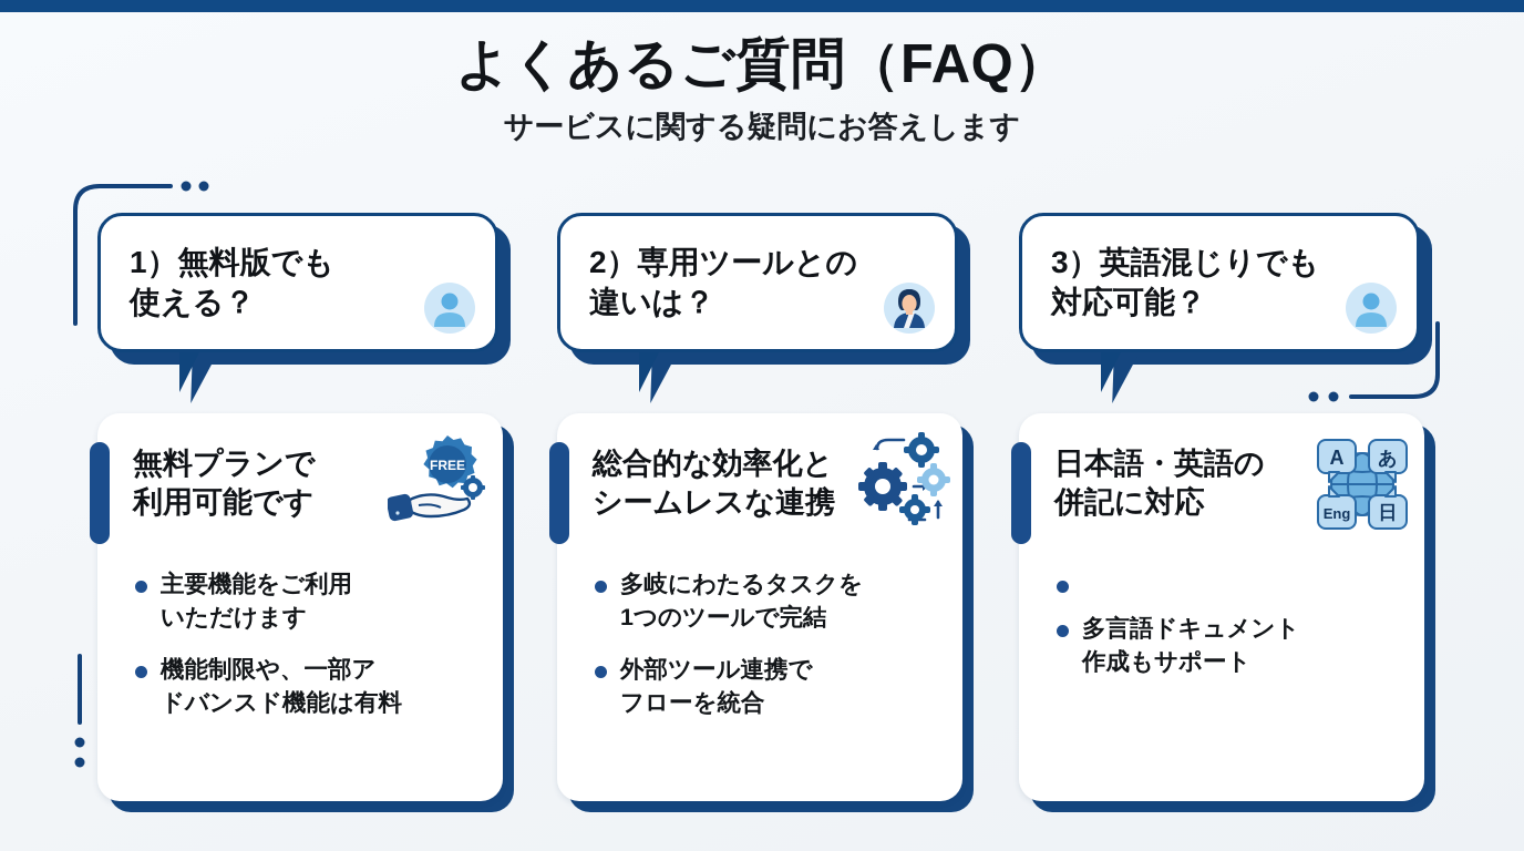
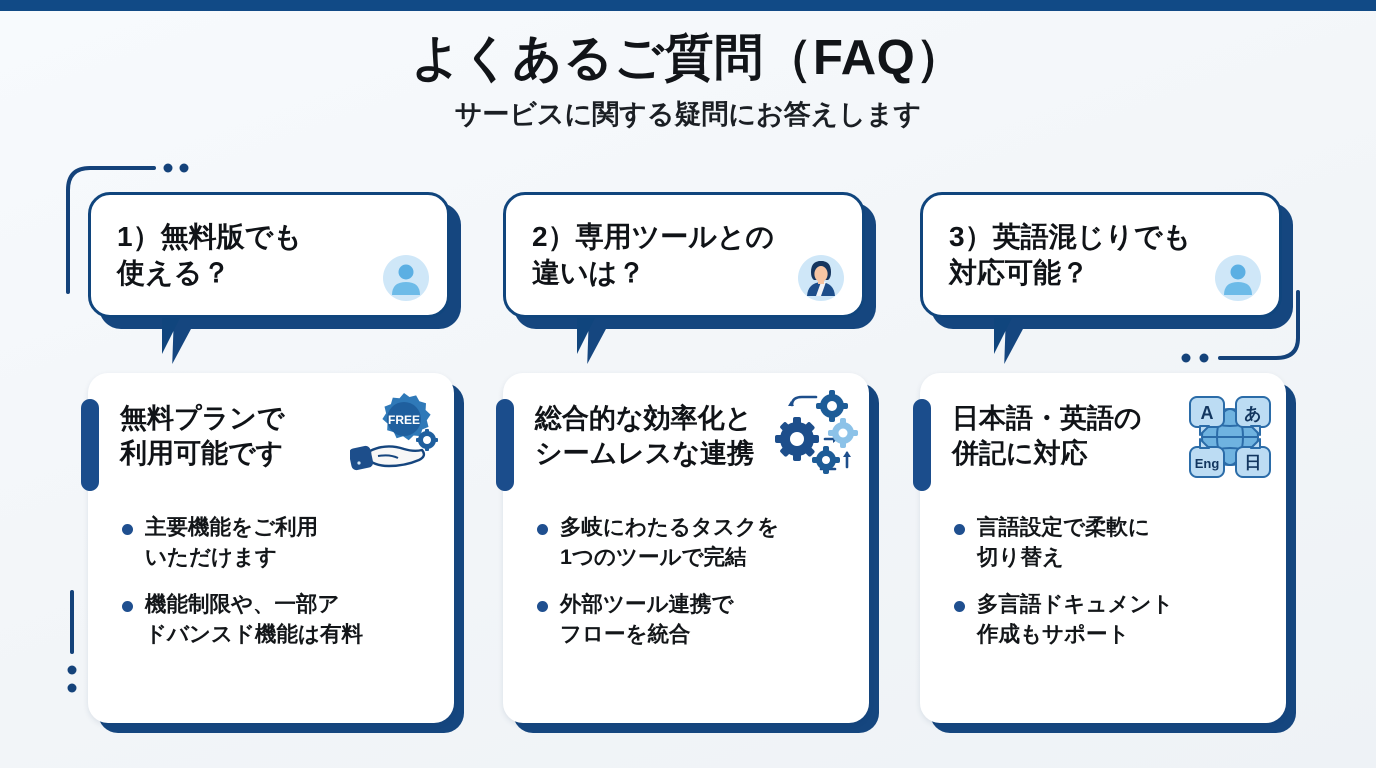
  よくあるご質問（FAQ）
  サービスに関する疑問にお答えします
  1）無料版でも
  使える？
  無料プランで
  利用可能です
  FREE
  主要機能をご利用
  いただけます
  機能制限や、一部ア
  ドバンスド機能は有料
  2）専用ツールとの
  違いは？
  総合的な効率化と
  シームレスな連携
  多岐にわたるタスクを
  1つのツールで完結
  外部ツール連携で
  フローを統合
  3）英語混じりでも
  対応可能？
  日本語・英語の
  併記に対応
  A
  あ
  Eng
  日
+ 言語設定で柔軟に
+ 切り替え
  多言語ドキュメント
  作成もサポート
